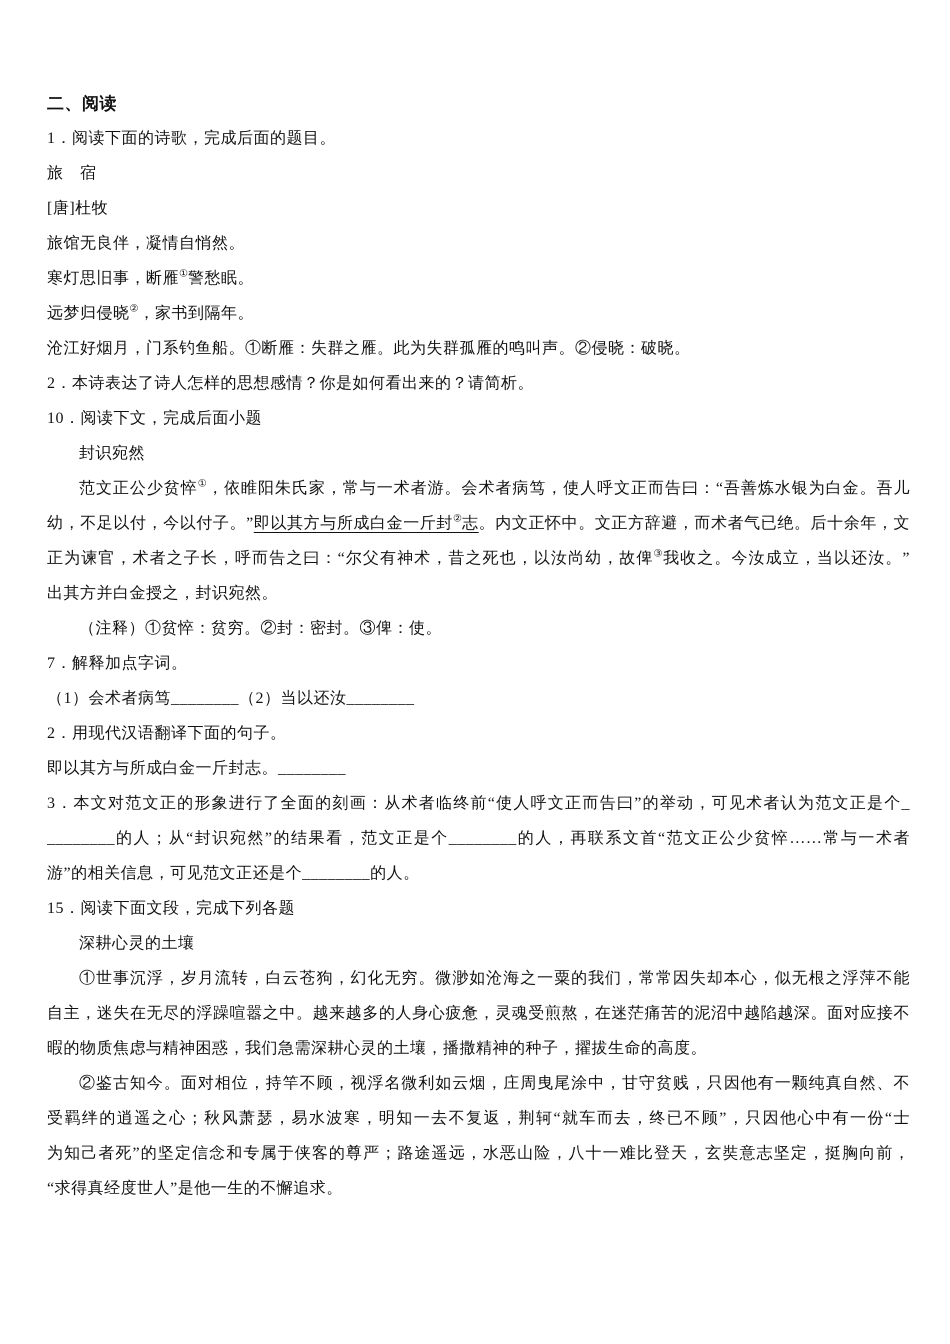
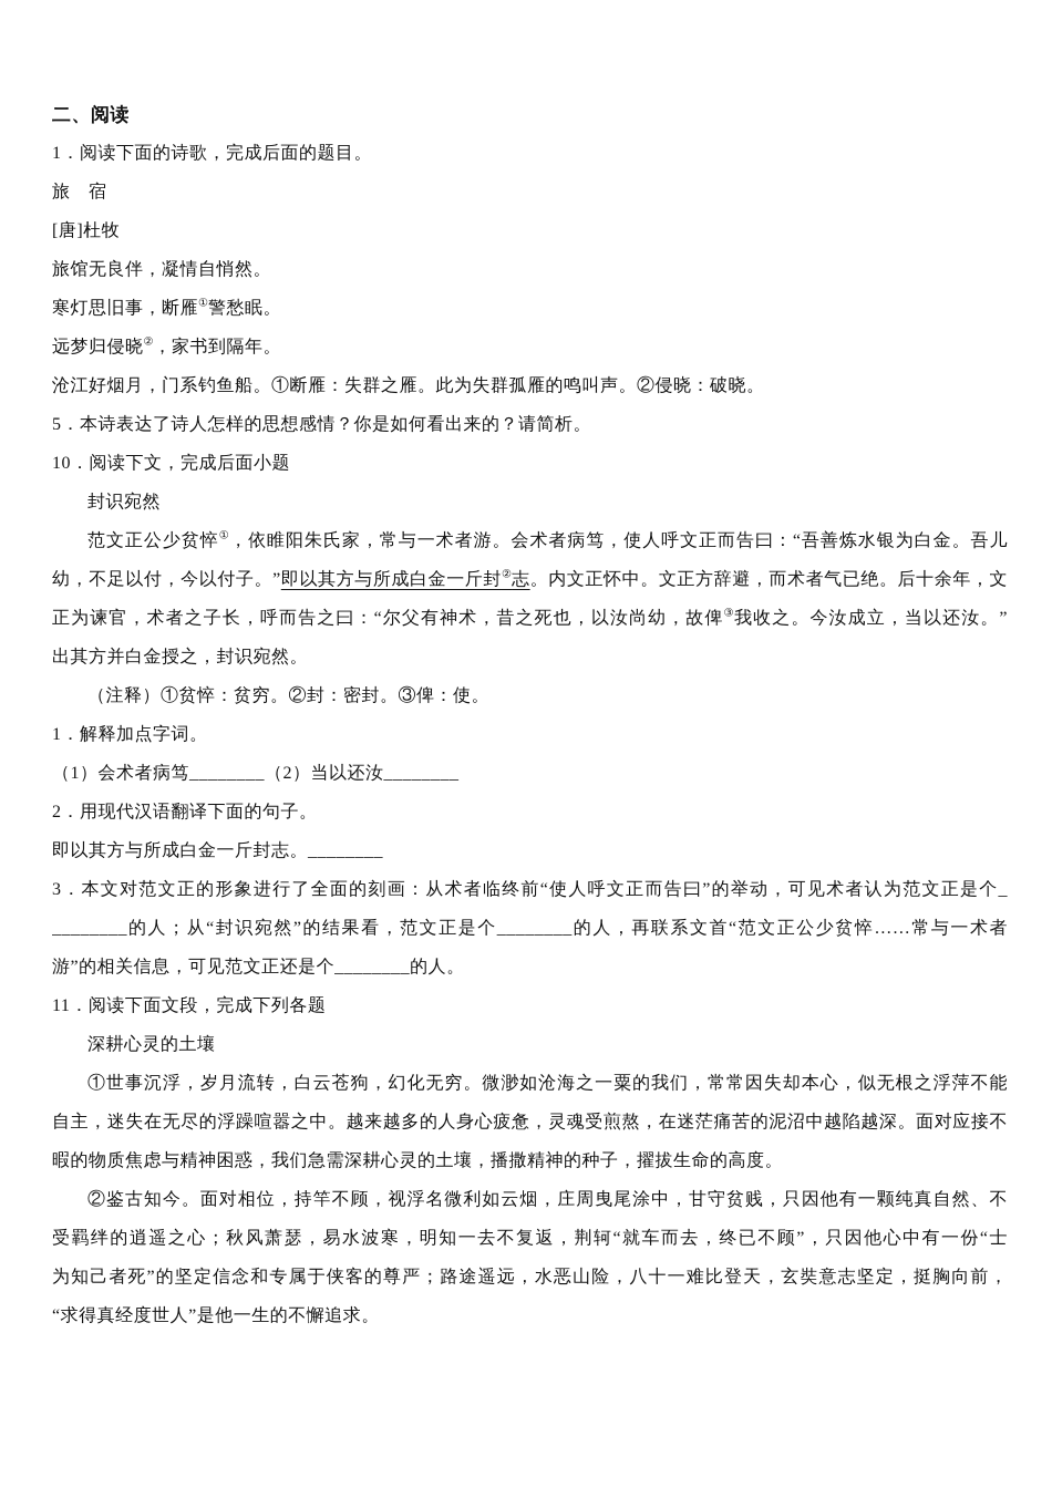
  二、阅读
  1．阅读下面的诗歌，完成后面的题目。
  旅 宿
  [唐]杜牧
  旅馆无良伴，凝情自悄然。
  寒灯思旧事，断雁①警愁眠。
  远梦归侵晓②，家书到隔年。
  沧江好烟月，门系钓鱼船。①断雁：失群之雁。此为失群孤雁的鸣叫声。②侵晓：破晓。
- 2．本诗表达了诗人怎样的思想感情？你是如何看出来的？请简析。
+ 5．本诗表达了诗人怎样的思想感情？你是如何看出来的？请简析。
  10．阅读下文，完成后面小题
  封识宛然
  范文正公少贫悴①，依睢阳朱氏家，常与一术者游。会术者病笃，使人呼文正而告曰：“吾善炼水银为白金。吾儿
  幼，不足以付，今以付子。”即以其方与所成白金一斤封②志。内文正怀中。文正方辞避，而术者气已绝。后十余年，文
  正为谏官，术者之子长，呼而告之曰：“尔父有神术，昔之死也，以汝尚幼，故俾③我收之。今汝成立，当以还汝。”
  出其方并白金授之，封识宛然。
  （注释）①贫悴：贫穷。②封：密封。③俾：使。
- 7．解释加点字词。
+ 1．解释加点字词。
  （1）会术者病笃________（2）当以还汝________
  2．用现代汉语翻译下面的句子。
  即以其方与所成白金一斤封志。________
  3．本文对范文正的形象进行了全面的刻画：从术者临终前“使人呼文正而告曰”的举动，可见术者认为范文正是个_
  ________的人；从“封识宛然”的结果看，范文正是个________的人，再联系文首“范文正公少贫悴……常与一术者
  游”的相关信息，可见范文正还是个________的人。
- 15．阅读下面文段，完成下列各题
+ 11．阅读下面文段，完成下列各题
  深耕心灵的土壤
  ①世事沉浮，岁月流转，白云苍狗，幻化无穷。微渺如沧海之一粟的我们，常常因失却本心，似无根之浮萍不能
  自主，迷失在无尽的浮躁喧嚣之中。越来越多的人身心疲惫，灵魂受煎熬，在迷茫痛苦的泥沼中越陷越深。面对应接不
  暇的物质焦虑与精神困惑，我们急需深耕心灵的土壤，播撒精神的种子，擢拔生命的高度。
  ②鉴古知今。面对相位，持竿不顾，视浮名微利如云烟，庄周曳尾涂中，甘守贫贱，只因他有一颗纯真自然、不
  受羁绊的逍遥之心；秋风萧瑟，易水波寒，明知一去不复返，荆轲“就车而去，终已不顾”，只因他心中有一份“士
  为知己者死”的坚定信念和专属于侠客的尊严；路途遥远，水恶山险，八十一难比登天，玄奘意志坚定，挺胸向前，
  “求得真经度世人”是他一生的不懈追求。
